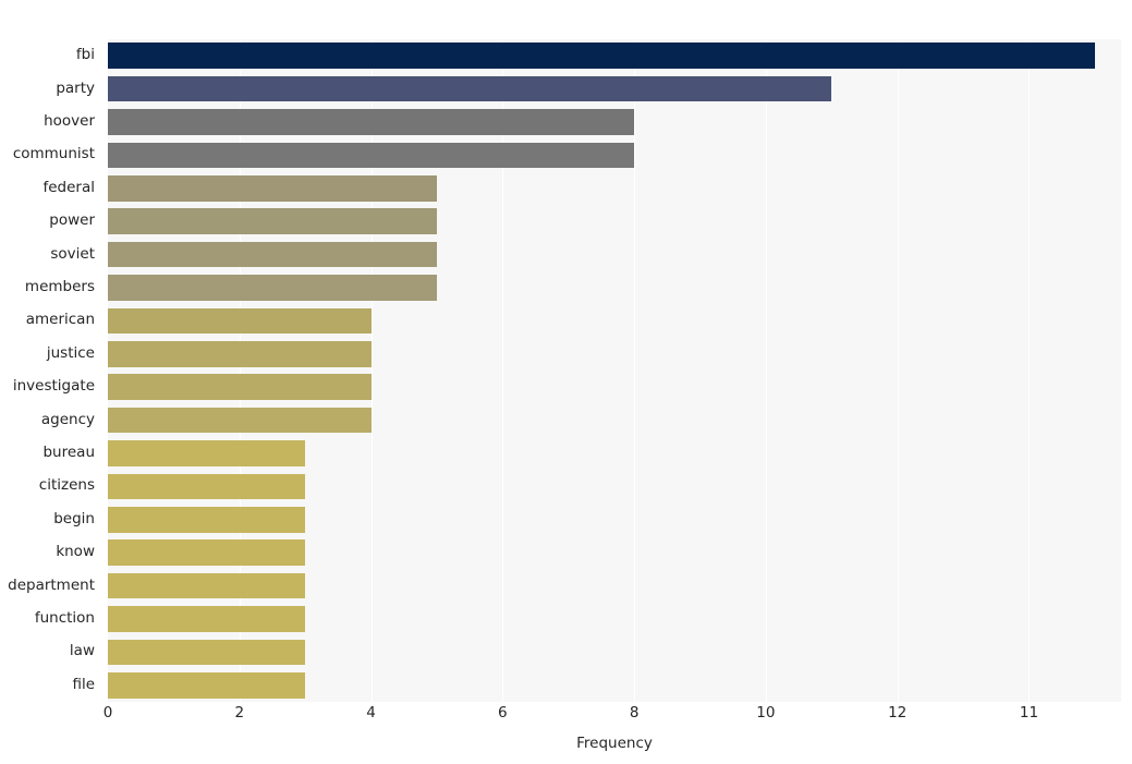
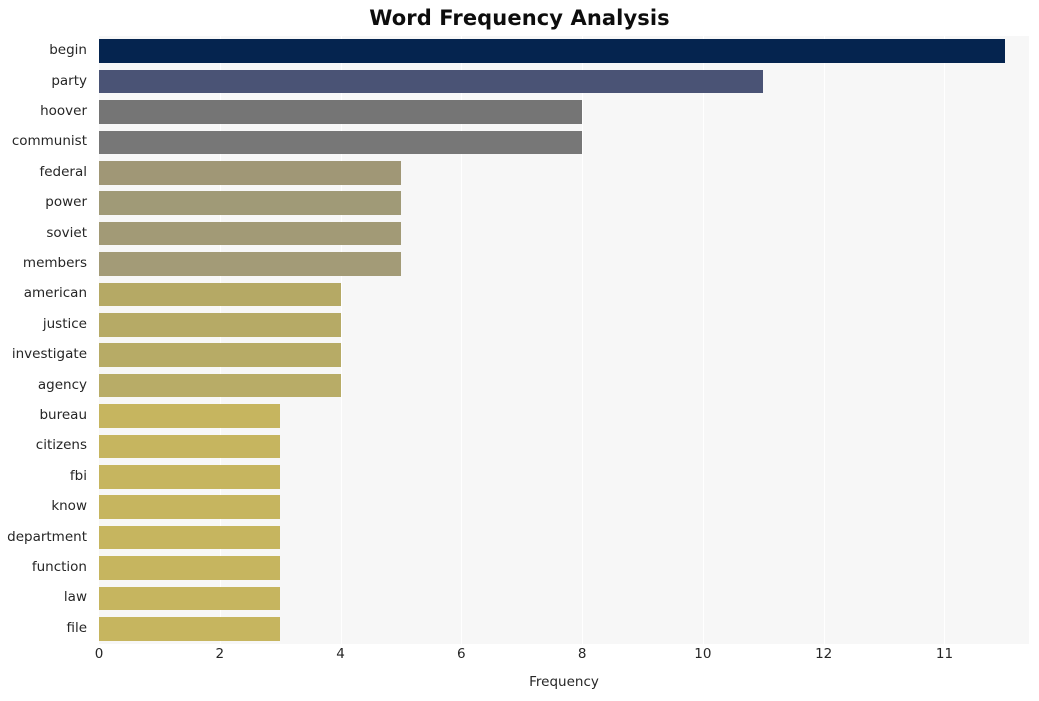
+ Word Frequency Analysis
- fbi
+ begin
  party
  hoover
  communist
  federal
  power
  soviet
  members
  american
  justice
  investigate
  agency
  bureau
  citizens
- begin
+ fbi
  know
  department
  function
  law
  file
  0
  2
  4
  6
  8
  10
  12
  11
  Frequency
